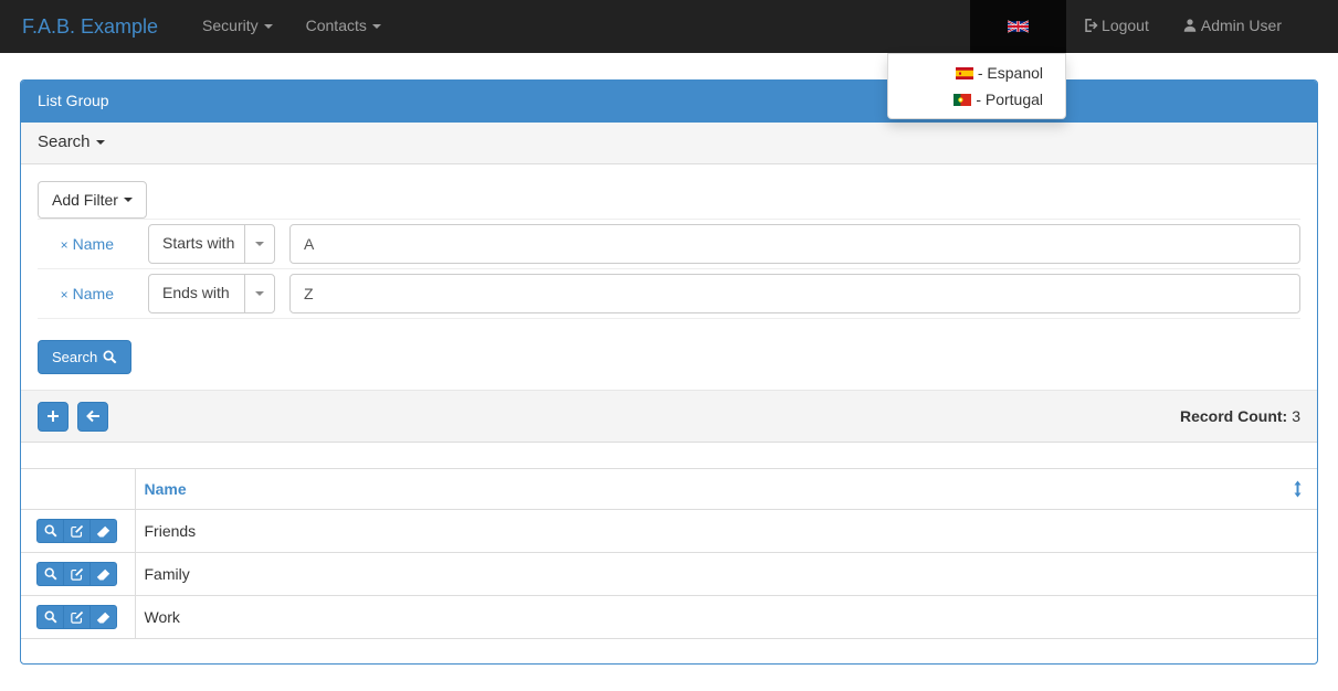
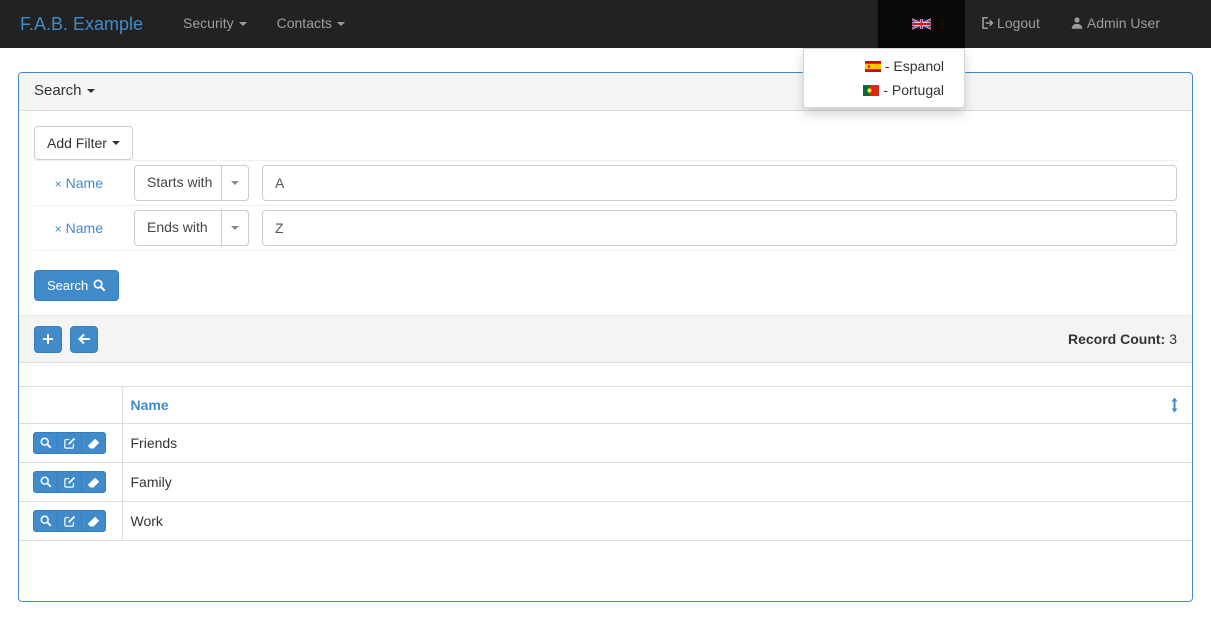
  F.A.B. Example
  Security
  Contacts
  - Espanol
  - Portugal
  Logout
  Admin User
- List Group
  Search
  Add Filter
  × Name
  Starts with
  A
  × Name
  Ends with
  Z
  Search
  Record Count: 3
  	Name
  	Friends
  	Family
  	Work
